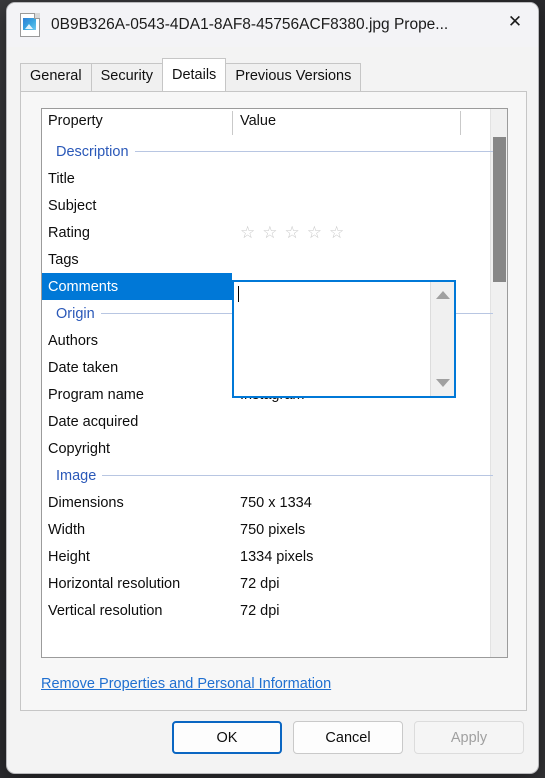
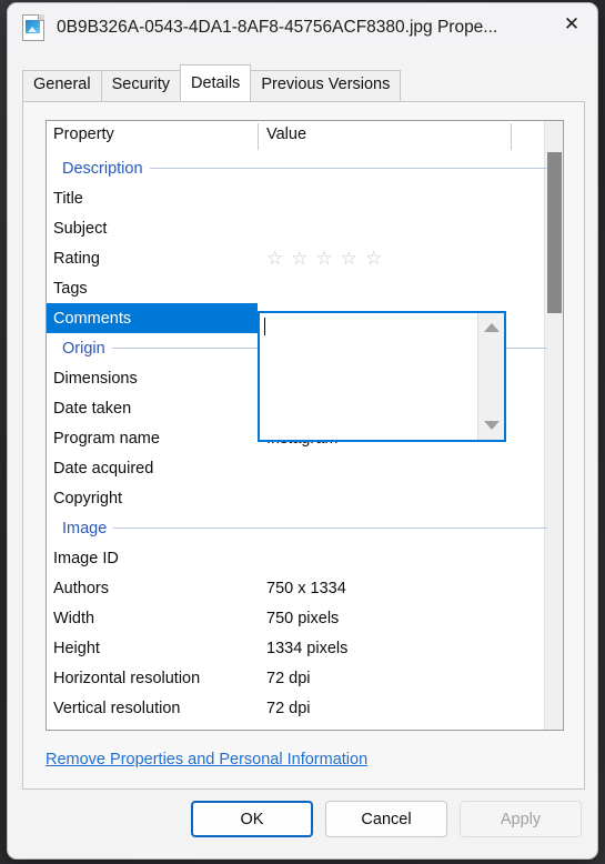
  0B9B326A-0543-4DA1-8AF8-45756ACF8380.jpg Prope...
  ✕
  General
  Security
  Details
  Previous Versions
  Property
  Value
  Description
  Title
  Subject
  Rating
  ☆
  ☆
  ☆
  ☆
  ☆
  Tags
  Comments
  Origin
- Authors
+ Dimensions
  Date taken
  Program name
  Date acquired
  Copyright
  Image
+ Image ID
- Dimensions
+ Authors
  750 x 1334
  Width
  750 pixels
  Height
  1334 pixels
  Horizontal resolution
  72 dpi
  Vertical resolution
  72 dpi
  Remove Properties and Personal Information
  OK
  Cancel
  Apply
